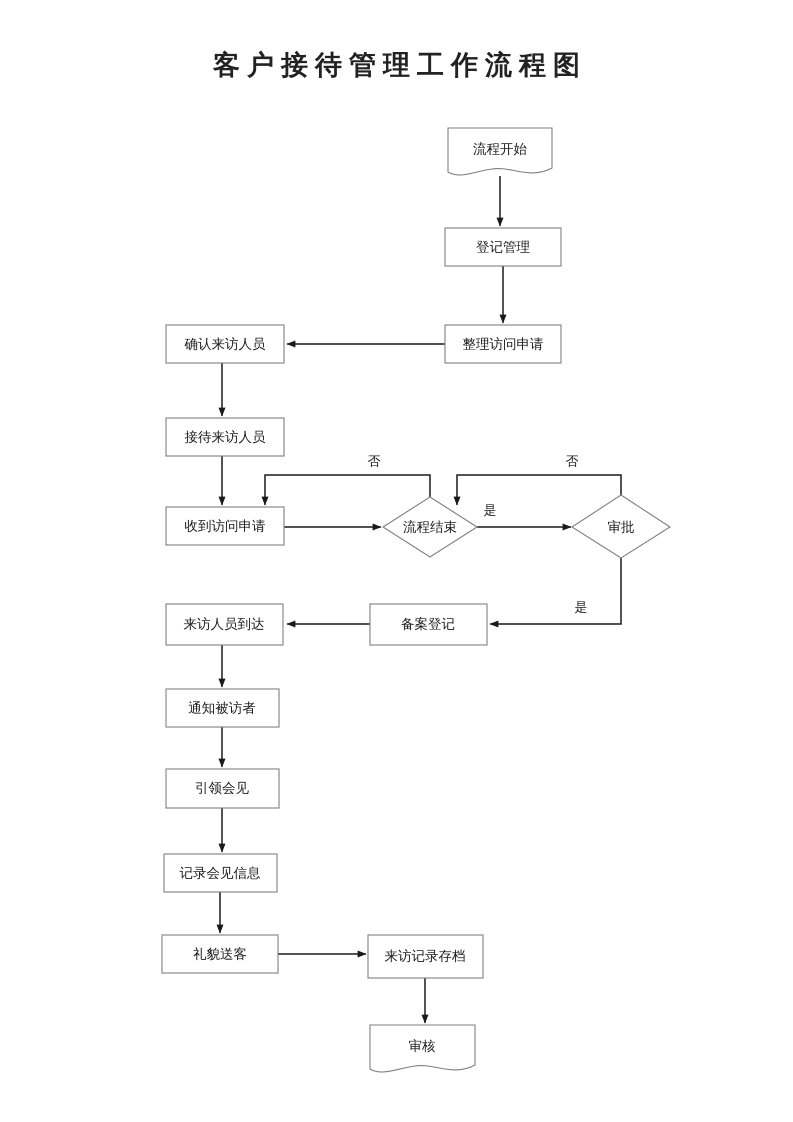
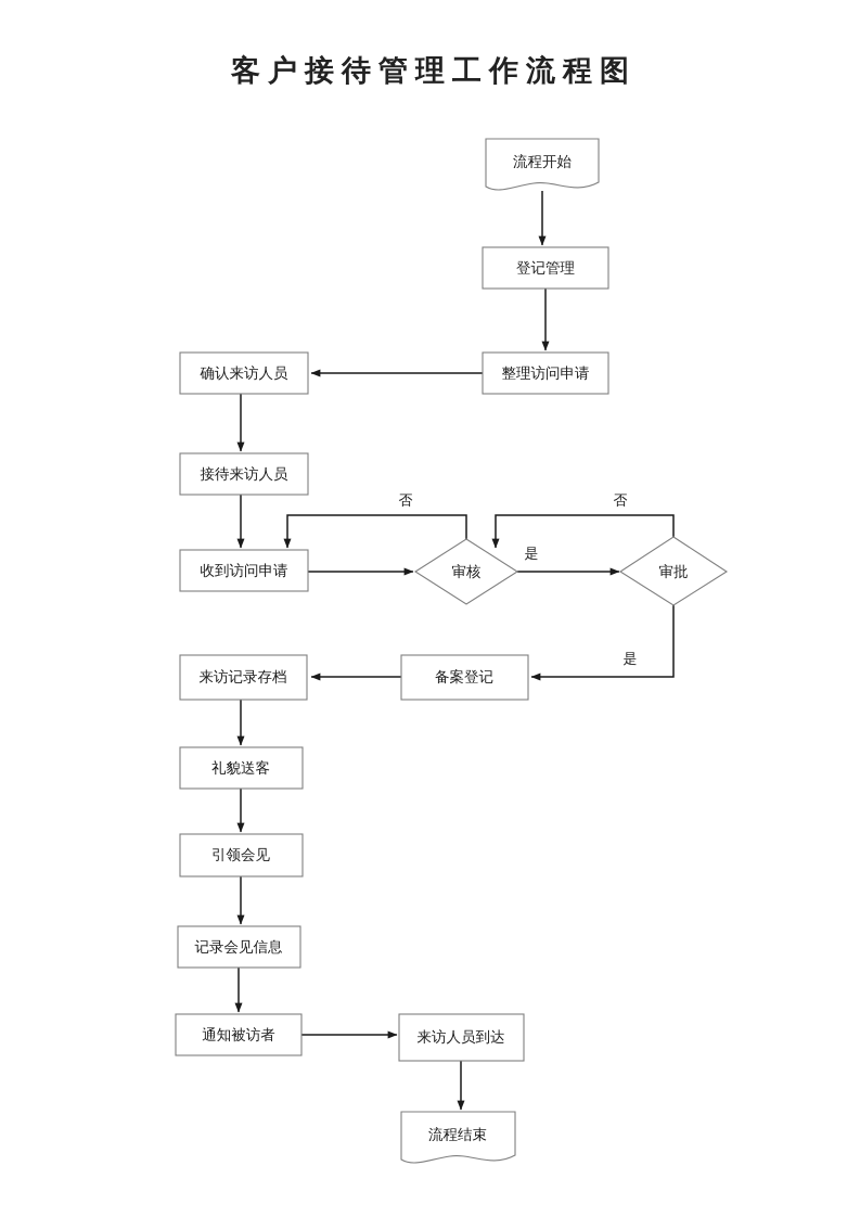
  客户接待管理工作流程图
  流程开始
  登记管理
  整理访问申请
  确认来访人员
  接待来访人员
  收到访问申请
- 流程结束
+ 审核
  审批
  备案登记
- 来访人员到达
+ 来访记录存档
- 通知被访者
+ 礼貌送客
  引领会见
  记录会见信息
- 礼貌送客
+ 通知被访者
- 来访记录存档
+ 来访人员到达
- 审核
+ 流程结束
  否
  否
  是
  是
